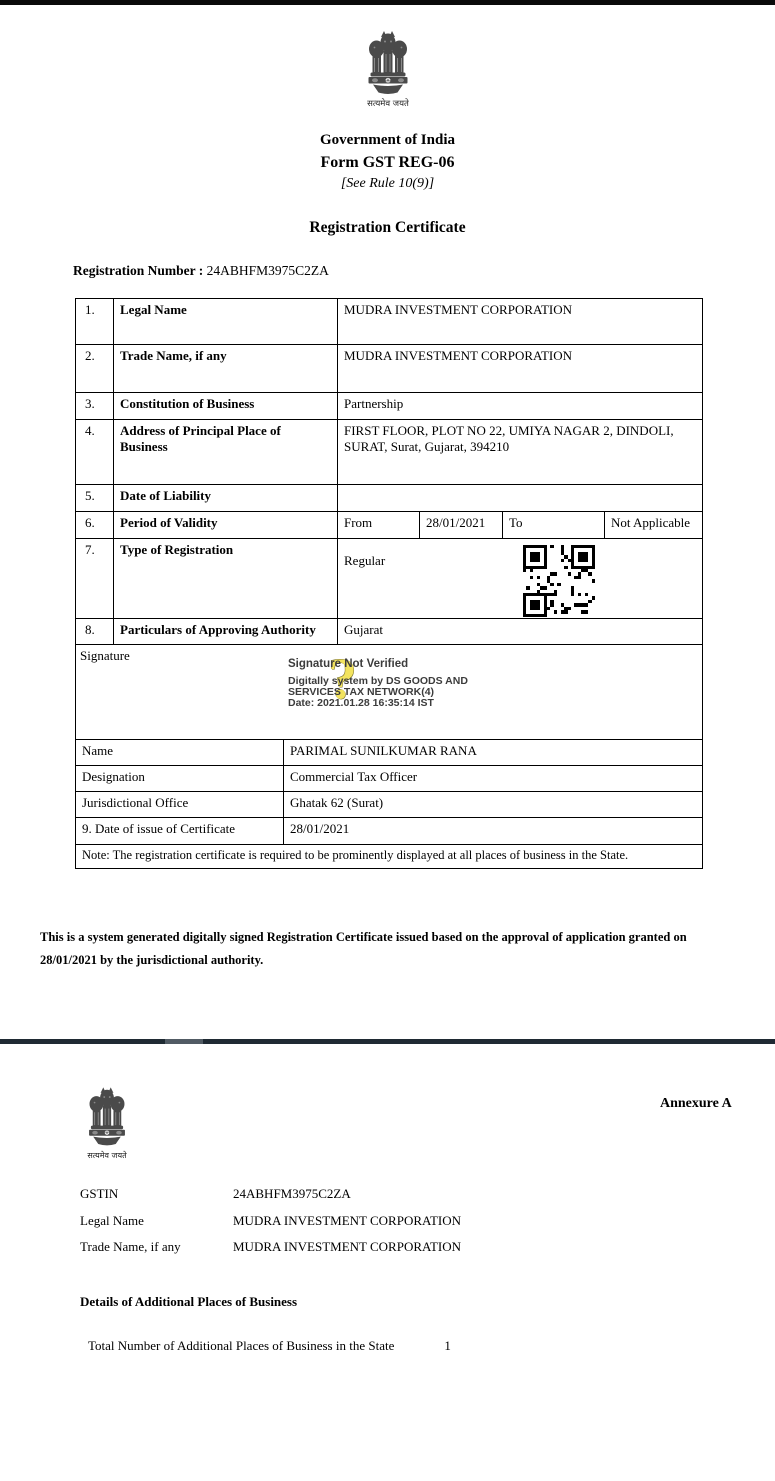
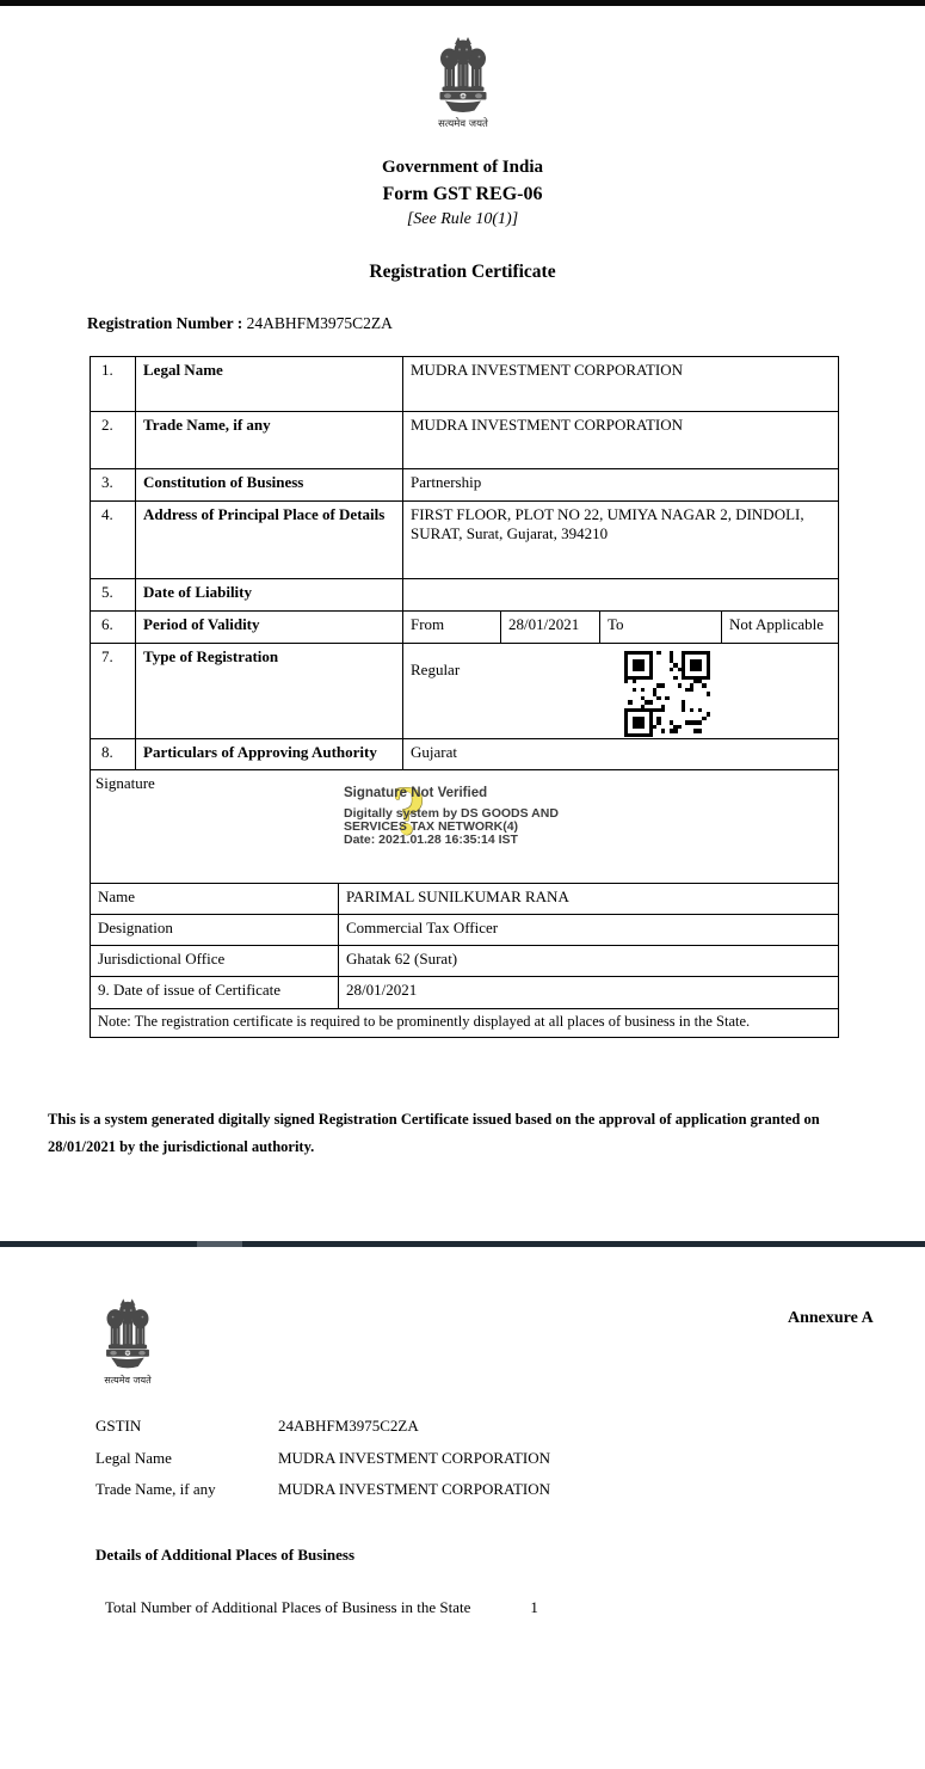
  सत्यमेव जयते
  Government of India
  Form GST REG-06
- [See Rule 10(9)]
+ [See Rule 10(1)]
  Registration Certificate
  Registration Number : 24ABHFM3975C2ZA
  1.
  Legal Name
  MUDRA INVESTMENT CORPORATION
  2.
  Trade Name, if any
  MUDRA INVESTMENT CORPORATION
  3.
  Constitution of Business
  Partnership
  4.
- Address of Principal Place of Business
+ Address of Principal Place of Details
  FIRST FLOOR, PLOT NO 22, UMIYA NAGAR 2, DINDOLI, SURAT, Surat, Gujarat, 394210
  5.
  Date of Liability
  6.
  Period of Validity
  From
  28/01/2021
  To
  Not Applicable
  7.
  Type of Registration
  Regular
  8.
  Particulars of Approving Authority
  Gujarat
  Signature
  ?
  Signature Not Verified
  Digitally system by DS GOODS AND
  SERVICES TAX NETWORK(4)
  Date: 2021.01.28 16:35:14 IST
  Name
  PARIMAL SUNILKUMAR RANA
  Designation
  Commercial Tax Officer
  Jurisdictional Office
  Ghatak 62 (Surat)
  9. Date of issue of Certificate
  28/01/2021
  Note: The registration certificate is required to be prominently displayed at all places of business in the State.
  This is a system generated digitally signed Registration Certificate issued based on the approval of application granted on 28/01/2021 by the jurisdictional authority.
  सत्यमेव जयते
  Annexure A
  GSTIN
  24ABHFM3975C2ZA
  Legal Name
  MUDRA INVESTMENT CORPORATION
  Trade Name, if any
  MUDRA INVESTMENT CORPORATION
  Details of Additional Places of Business
  Total Number of Additional Places of Business in the State
  1
